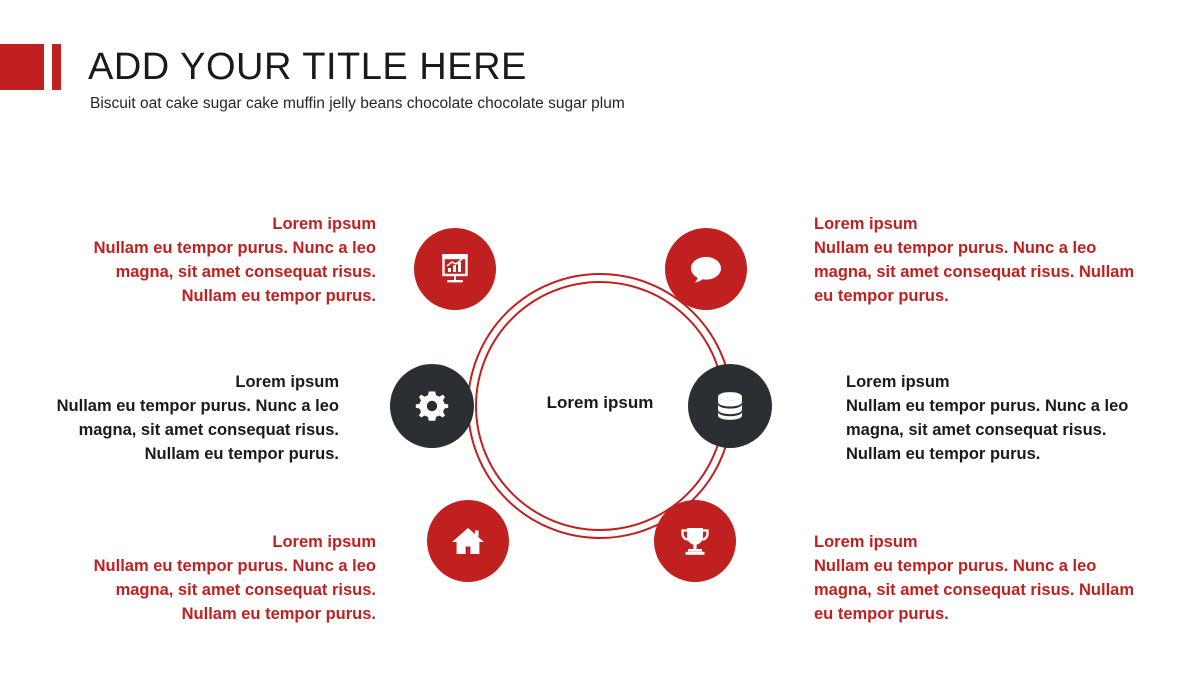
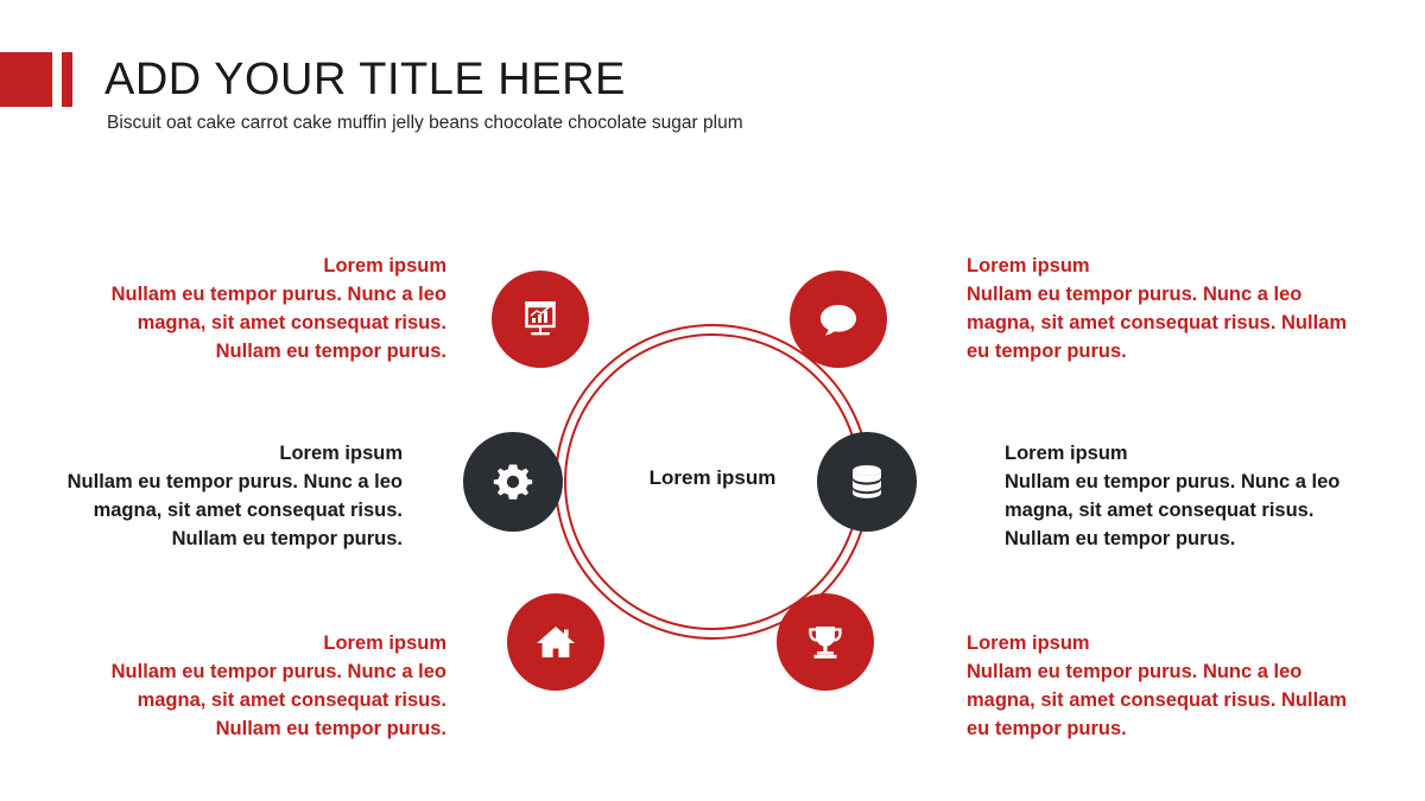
  ADD YOUR TITLE HERE
- Biscuit oat cake sugar cake muffin jelly beans chocolate chocolate sugar plum
+ Biscuit oat cake carrot cake muffin jelly beans chocolate chocolate sugar plum
  Lorem ipsum
  Lorem ipsum
  Nullam eu tempor purus. Nunc a leo magna, sit amet consequat risus. Nullam eu tempor purus.
  Lorem ipsum
  Nullam eu tempor purus. Nunc a leo magna, sit amet consequat risus. Nullam eu tempor purus.
  Lorem ipsum
  Nullam eu tempor purus. Nunc a leo magna, sit amet consequat risus. Nullam eu tempor purus.
  Lorem ipsum
  Nullam eu tempor purus. Nunc a leo magna, sit amet consequat risus. Nullam eu tempor purus.
  Lorem ipsum
  Nullam eu tempor purus. Nunc a leo magna, sit amet consequat risus. Nullam eu tempor purus.
  Lorem ipsum
  Nullam eu tempor purus. Nunc a leo magna, sit amet consequat risus. Nullam eu tempor purus.
